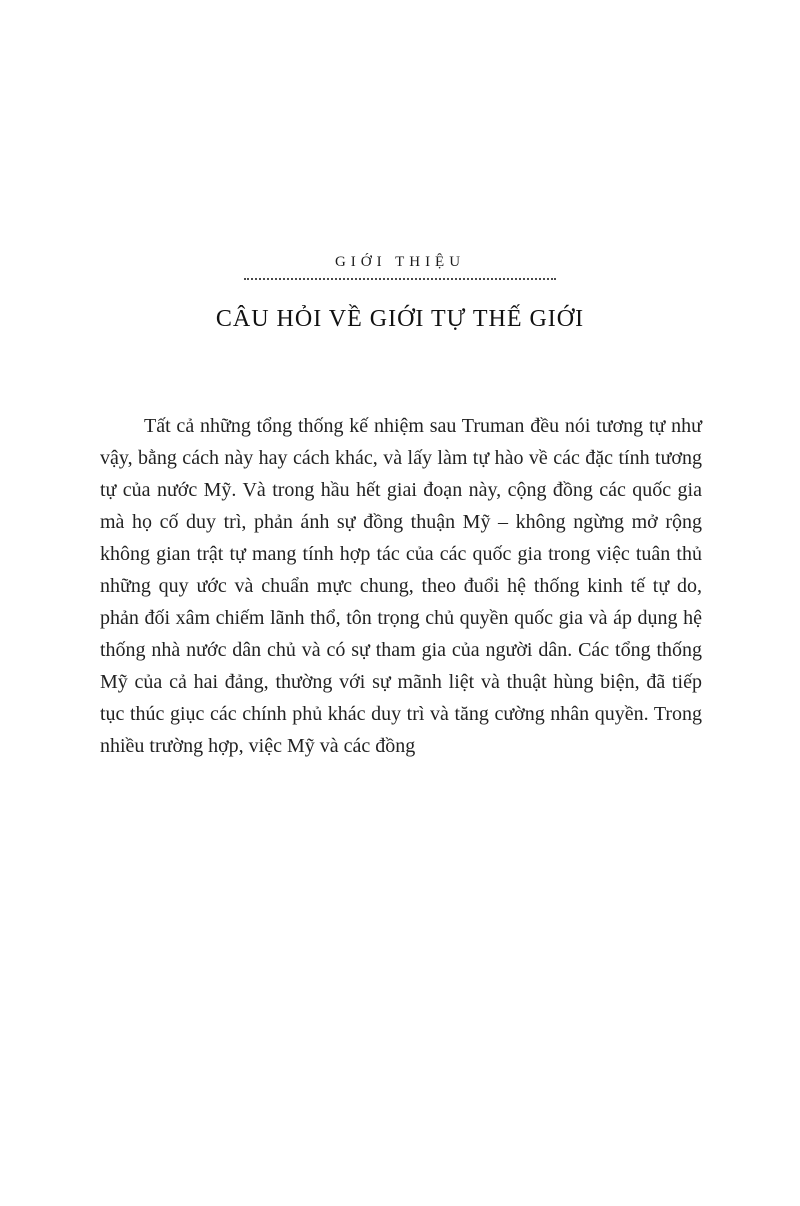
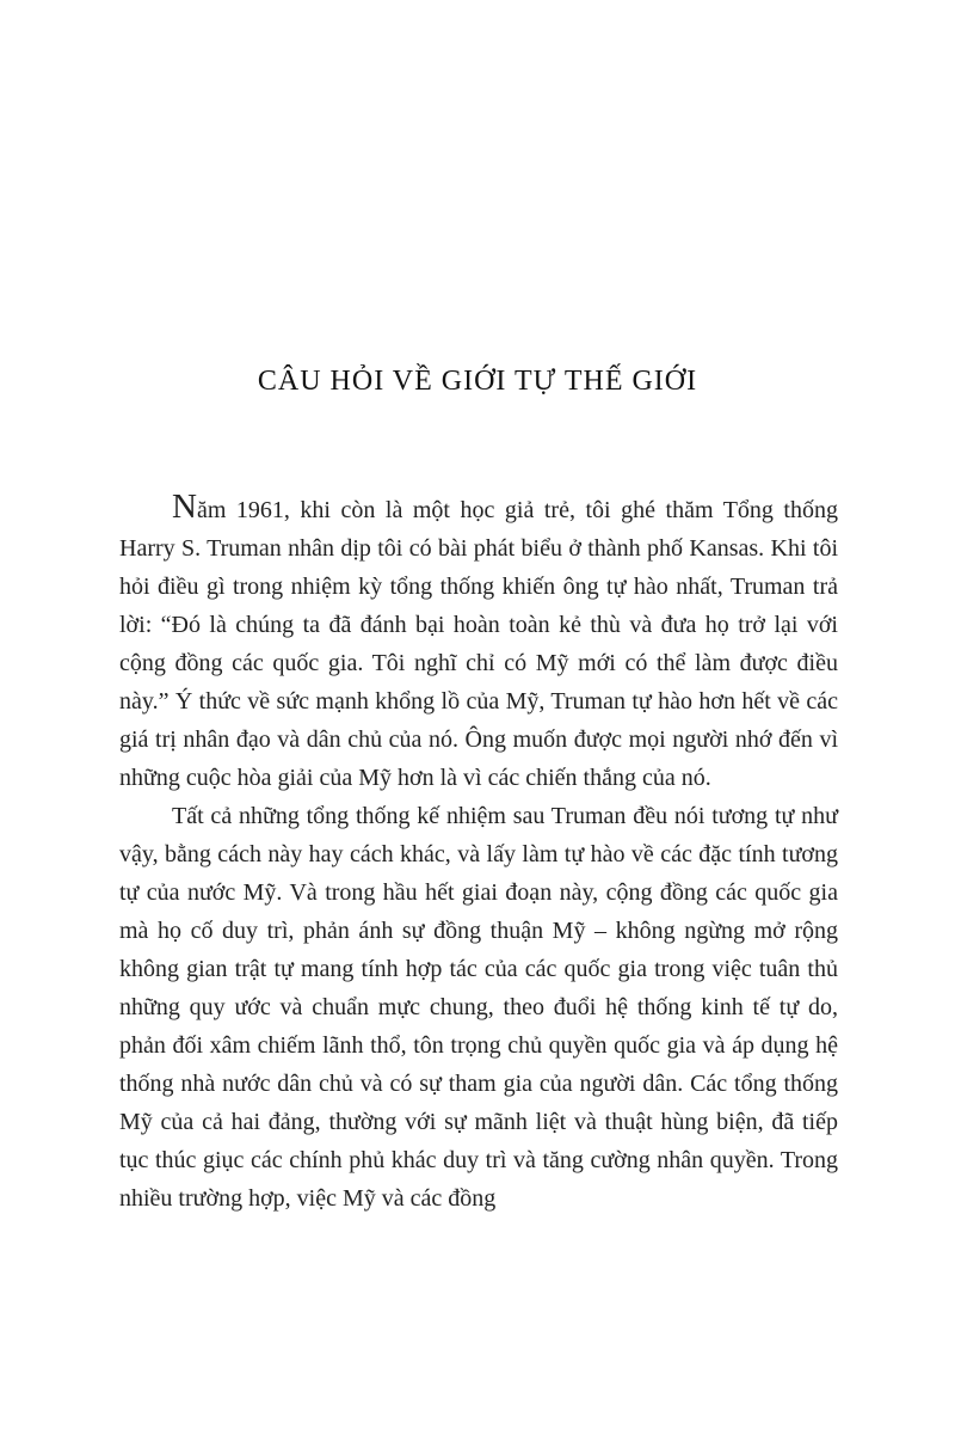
- GIỚI THIỆU
  CÂU HỎI VỀ GIỚI TỰ THẾ GIỚI
+ Năm 1961, khi còn là một học giả trẻ, tôi ghé thăm Tổng thống Harry S. Truman nhân dịp tôi có bài phát biểu ở thành phố Kansas. Khi tôi hỏi điều gì trong nhiệm kỳ tổng thống khiến ông tự hào nhất, Truman trả lời: “Đó là chúng ta đã đánh bại hoàn toàn kẻ thù và đưa họ trở lại với cộng đồng các quốc gia. Tôi nghĩ chỉ có Mỹ mới có thể làm được điều này.” Ý thức về sức mạnh khổng lồ của Mỹ, Truman tự hào hơn hết về các giá trị nhân đạo và dân chủ của nó. Ông muốn được mọi người nhớ đến vì những cuộc hòa giải của Mỹ hơn là vì các chiến thắng của nó.
  Tất cả những tổng thống kế nhiệm sau Truman đều nói tương tự như vậy, bằng cách này hay cách khác, và lấy làm tự hào về các đặc tính tương tự của nước Mỹ. Và trong hầu hết giai đoạn này, cộng đồng các quốc gia mà họ cố duy trì, phản ánh sự đồng thuận Mỹ – không ngừng mở rộng không gian trật tự mang tính hợp tác của các quốc gia trong việc tuân thủ những quy ước và chuẩn mực chung, theo đuổi hệ thống kinh tế tự do, phản đối xâm chiếm lãnh thổ, tôn trọng chủ quyền quốc gia và áp dụng hệ thống nhà nước dân chủ và có sự tham gia của người dân. Các tổng thống Mỹ của cả hai đảng, thường với sự mãnh liệt và thuật hùng biện, đã tiếp tục thúc giục các chính phủ khác duy trì và tăng cường nhân quyền. Trong nhiều trường hợp, việc Mỹ và các đồng
